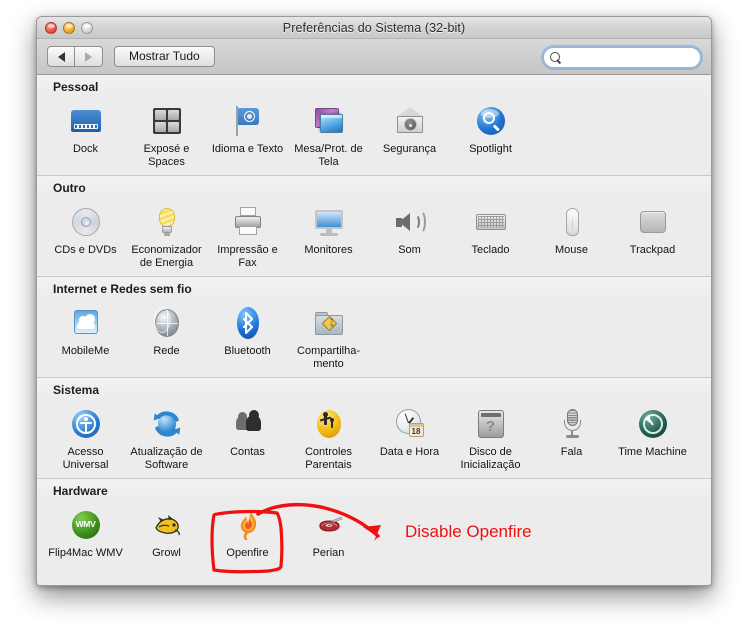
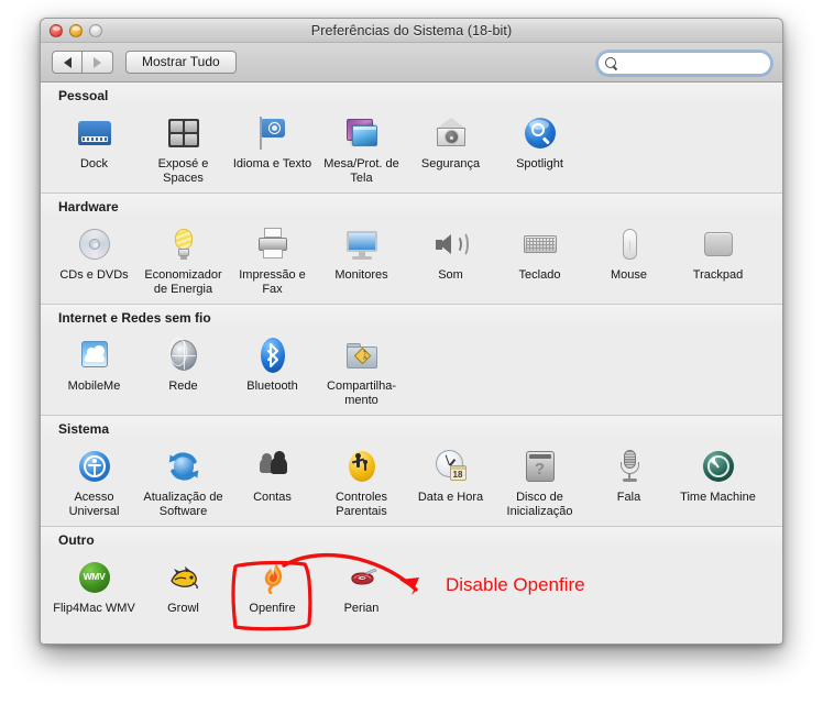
- Preferências do Sistema (32-bit)
+ Preferências do Sistema (18-bit)
  Mostrar Tudo
  Pessoal
  Dock
  Exposé e Spaces
  Idioma e Texto
  Mesa/Prot. de Tela
  Segurança
  Spotlight
- Outro
+ Hardware
  CDs e DVDs
  Economizador de Energia
  Impressão e Fax
  Monitores
  Som
  Teclado
  Mouse
  Trackpad
  Internet e Redes sem fio
  MobileMe
  Rede
  Bluetooth
  Compartilha-mento
  Sistema
  Acesso Universal
  Atualização de Software
  Contas
  Controles Parentais
  18
  Data e Hora
  ?
  Disco de Inicialização
  Fala
  Time Machine
- Hardware
+ Outro
  WMV
  Flip4Mac WMV
  Growl
  Openfire
  Perian
  Disable Openfire
